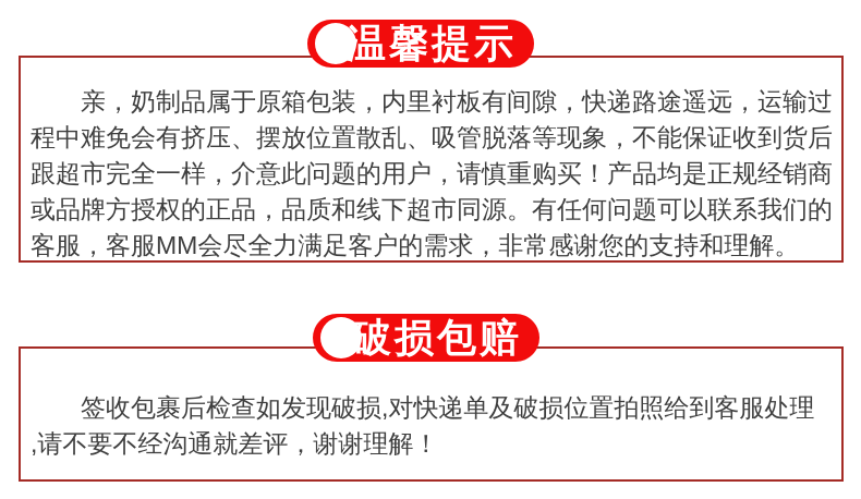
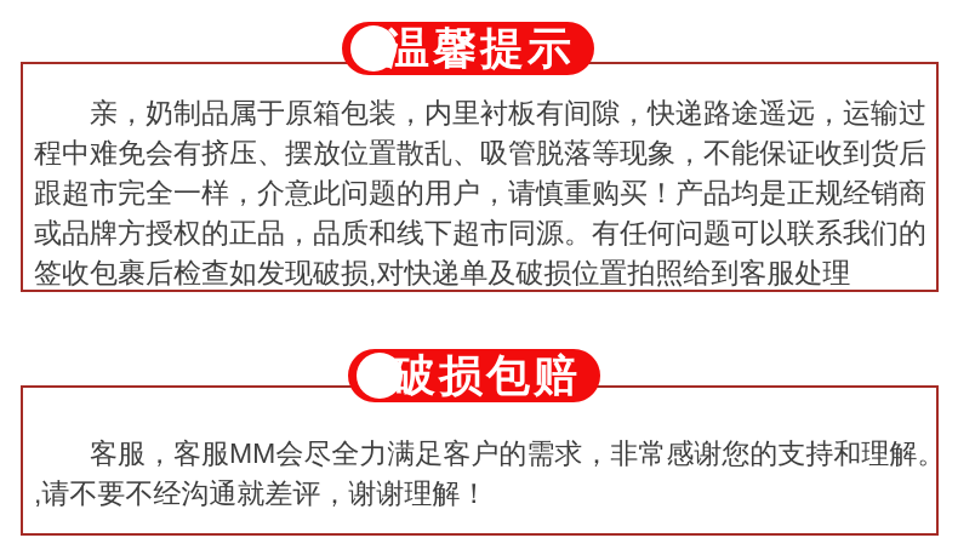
  温馨提示
  亲，奶制品属于原箱包装，内里衬板有间隙，快递路途遥远，运输过
  程中难免会有挤压、摆放位置散乱、吸管脱落等现象，不能保证收到货后
  跟超市完全一样，介意此问题的用户，请慎重购买！产品均是正规经销商
  或品牌方授权的正品，品质和线下超市同源。有任何问题可以联系我们的
- 客服，客服MM会尽全力满足客户的需求，非常感谢您的支持和理解。
+ 签收包裹后检查如发现破损,对快递单及破损位置拍照给到客服处理
  破损包赔
- 签收包裹后检查如发现破损,对快递单及破损位置拍照给到客服处理
+ 客服，客服MM会尽全力满足客户的需求，非常感谢您的支持和理解。
  ,请不要不经沟通就差评，谢谢理解！
